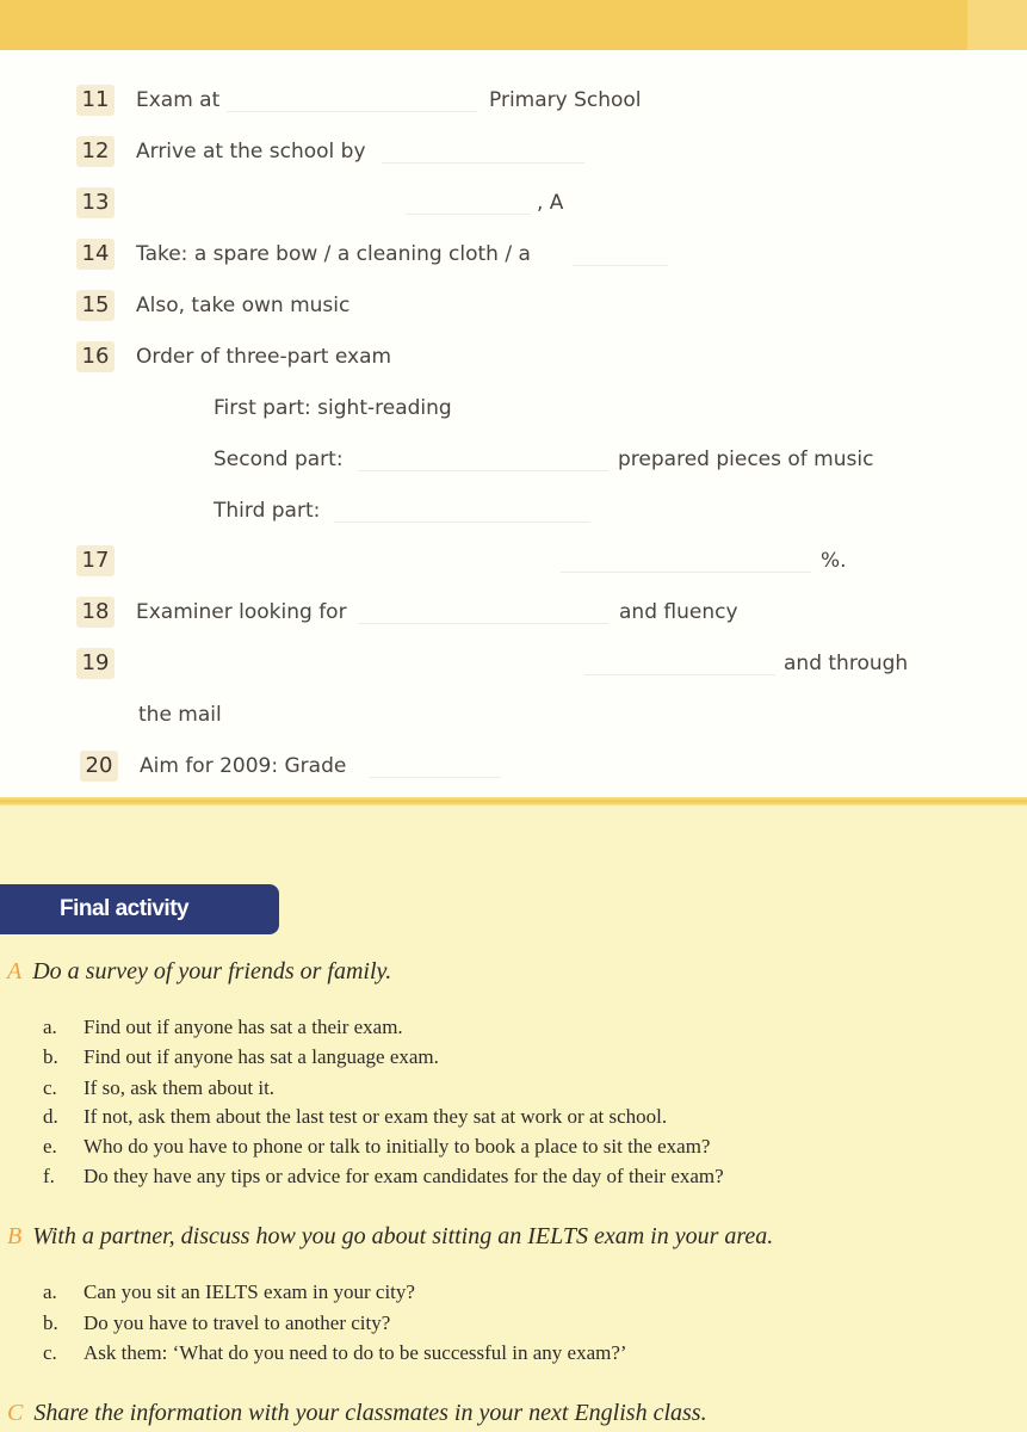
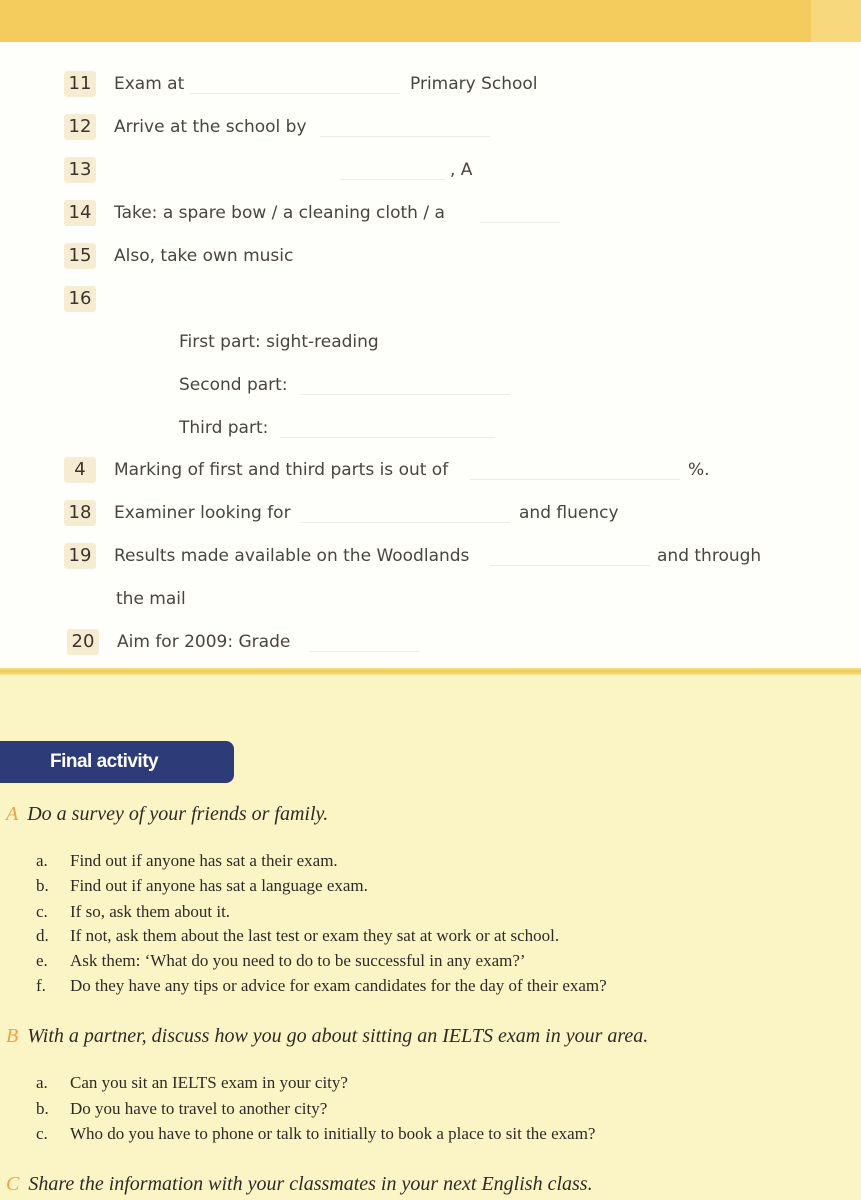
  11
  Exam at
  Primary School
  12
  Arrive at the school by
  13
  , A
  14
  Take: a spare bow / a cleaning cloth / a
  15
  Also, take own music
  16
- Order of three-part exam
  First part: sight-reading
  Second part:
- prepared pieces of music
  Third part:
- 17
+ 4
+ Marking of first and third parts is out of
  %.
  18
  Examiner looking for
  and fluency
  19
+ Results made available on the Woodlands
  and through
  the mail
  20
  Aim for 2009: Grade
  Final activity
  A Do a survey of your friends or family.
  a. Find out if anyone has sat a their exam.
  b. Find out if anyone has sat a language exam.
  c. If so, ask them about it.
  d. If not, ask them about the last test or exam they sat at work or at school.
- e. Who do you have to phone or talk to initially to book a place to sit the exam?
+ e. Ask them: ‘What do you need to do to be successful in any exam?’
  f. Do they have any tips or advice for exam candidates for the day of their exam?
  B With a partner, discuss how you go about sitting an IELTS exam in your area.
  a. Can you sit an IELTS exam in your city?
  b. Do you have to travel to another city?
- c. Ask them: ‘What do you need to do to be successful in any exam?’
+ c. Who do you have to phone or talk to initially to book a place to sit the exam?
  C Share the information with your classmates in your next English class.
